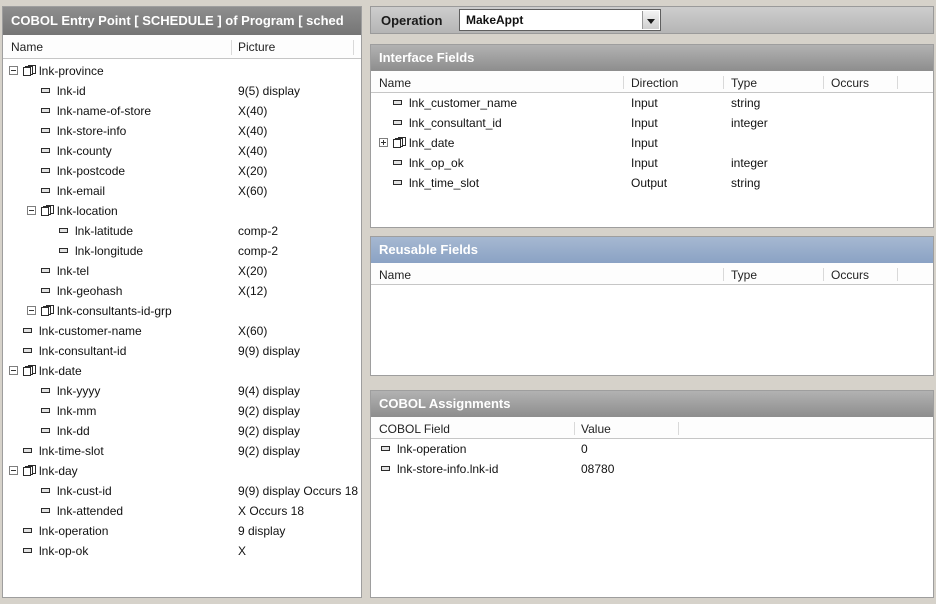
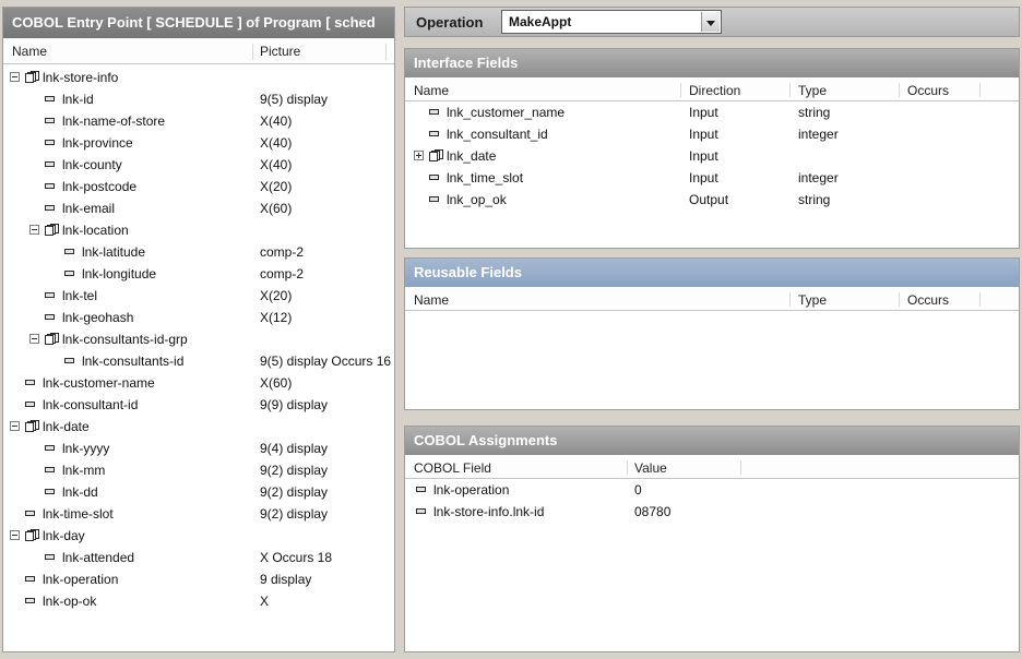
  COBOL Entry Point [ SCHEDULE ] of Program [ sched
  Name
  Picture
- lnk-province
+ lnk-store-info
  lnk-id
  9(5) display
  lnk-name-of-store
  X(40)
- lnk-store-info
+ lnk-province
  X(40)
  lnk-county
  X(40)
  lnk-postcode
  X(20)
  lnk-email
  X(60)
  lnk-location
  lnk-latitude
  comp-2
  lnk-longitude
  comp-2
  lnk-tel
  X(20)
  lnk-geohash
  X(12)
  lnk-consultants-id-grp
+ lnk-consultants-id
+ 9(5) display Occurs 16
  lnk-customer-name
  X(60)
  lnk-consultant-id
  9(9) display
  lnk-date
  lnk-yyyy
  9(4) display
  lnk-mm
  9(2) display
  lnk-dd
  9(2) display
  lnk-time-slot
  9(2) display
  lnk-day
- lnk-cust-id
- 9(9) display Occurs 18
  lnk-attended
  X Occurs 18
  lnk-operation
  9 display
  lnk-op-ok
  X
  Operation
  MakeAppt
  Interface Fields
  Name
  Direction
  Type
  Occurs
  lnk_customer_name
  Input
  string
  lnk_consultant_id
  Input
  integer
  lnk_date
  Input
- lnk_op_ok
+ lnk_time_slot
  Input
  integer
- lnk_time_slot
+ lnk_op_ok
  Output
  string
  Reusable Fields
  Name
  Type
  Occurs
  COBOL Assignments
  COBOL Field
  Value
  lnk-operation
  0
  lnk-store-info.lnk-id
  08780
